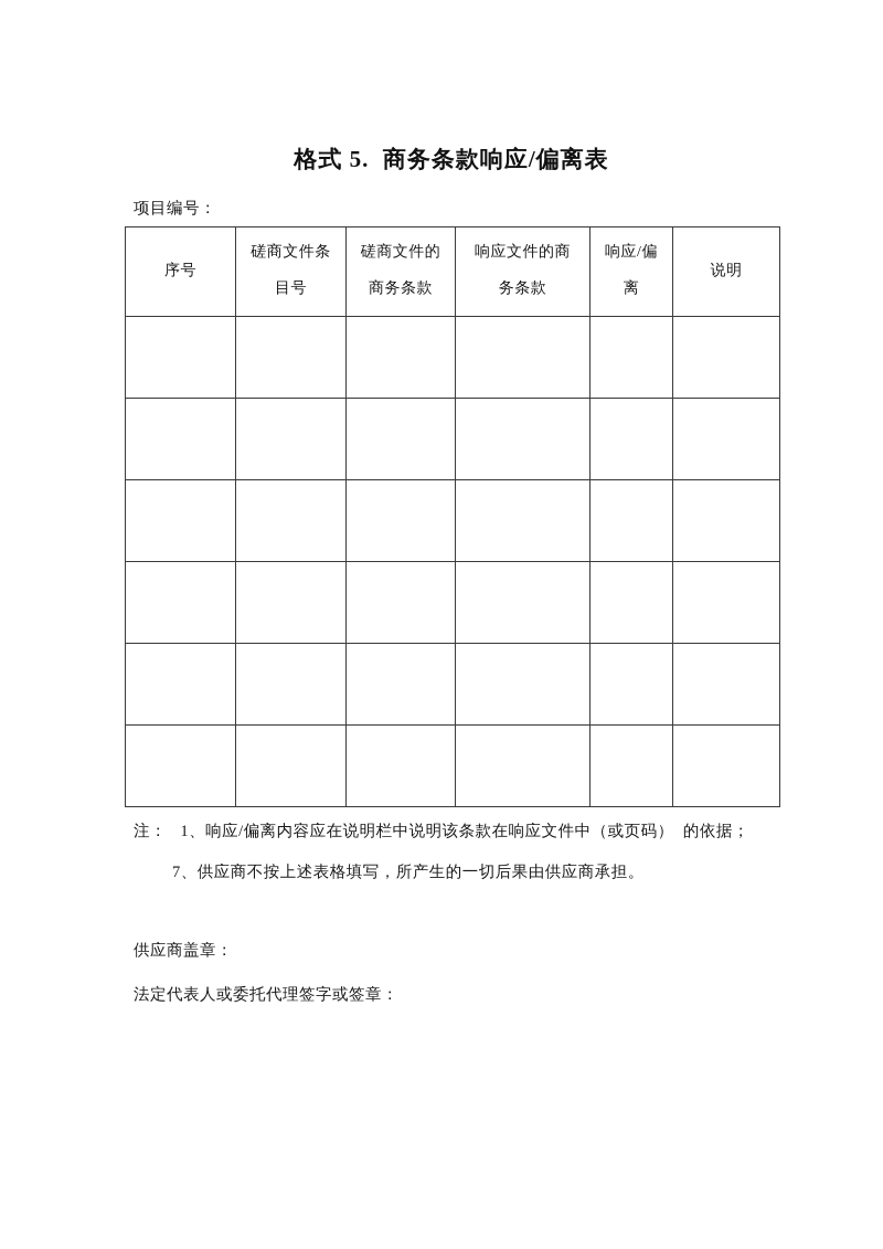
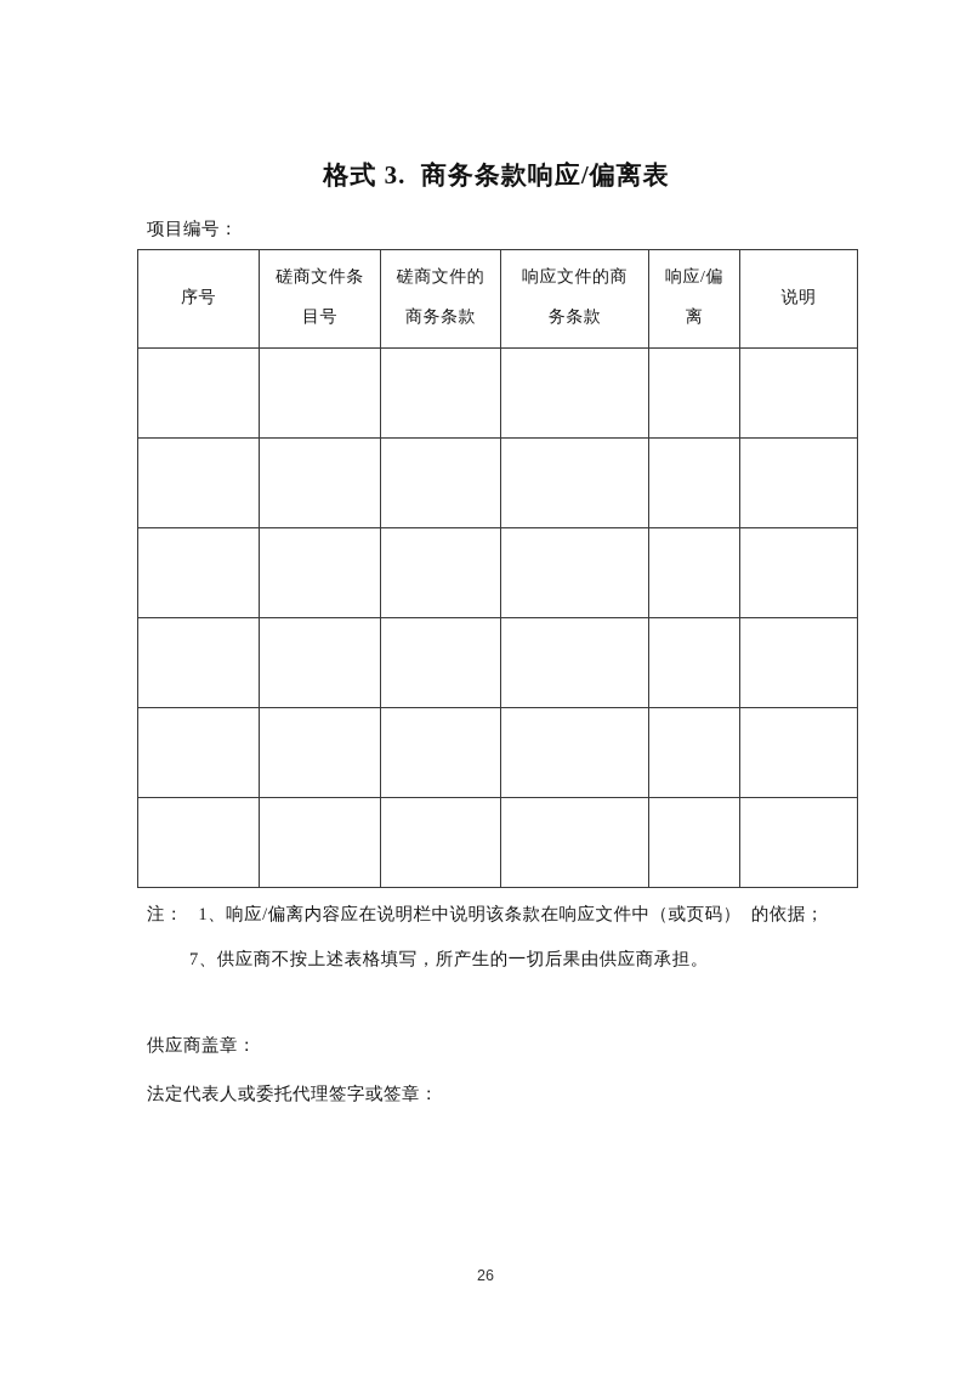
- 格式 5. 商务条款响应/偏离表
+ 格式 3. 商务条款响应/偏离表
  项目编号：
  序号	磋商文件条 目号	磋商文件的 商务条款	响应文件的商 务条款	响应/偏 离	说明
  注： 1、响应/偏离内容应在说明栏中说明该条款在响应文件中（或页码） 的依据；
  7、供应商不按上述表格填写，所产生的一切后果由供应商承担。
  供应商盖章：
  法定代表人或委托代理签字或签章：
+ 26
